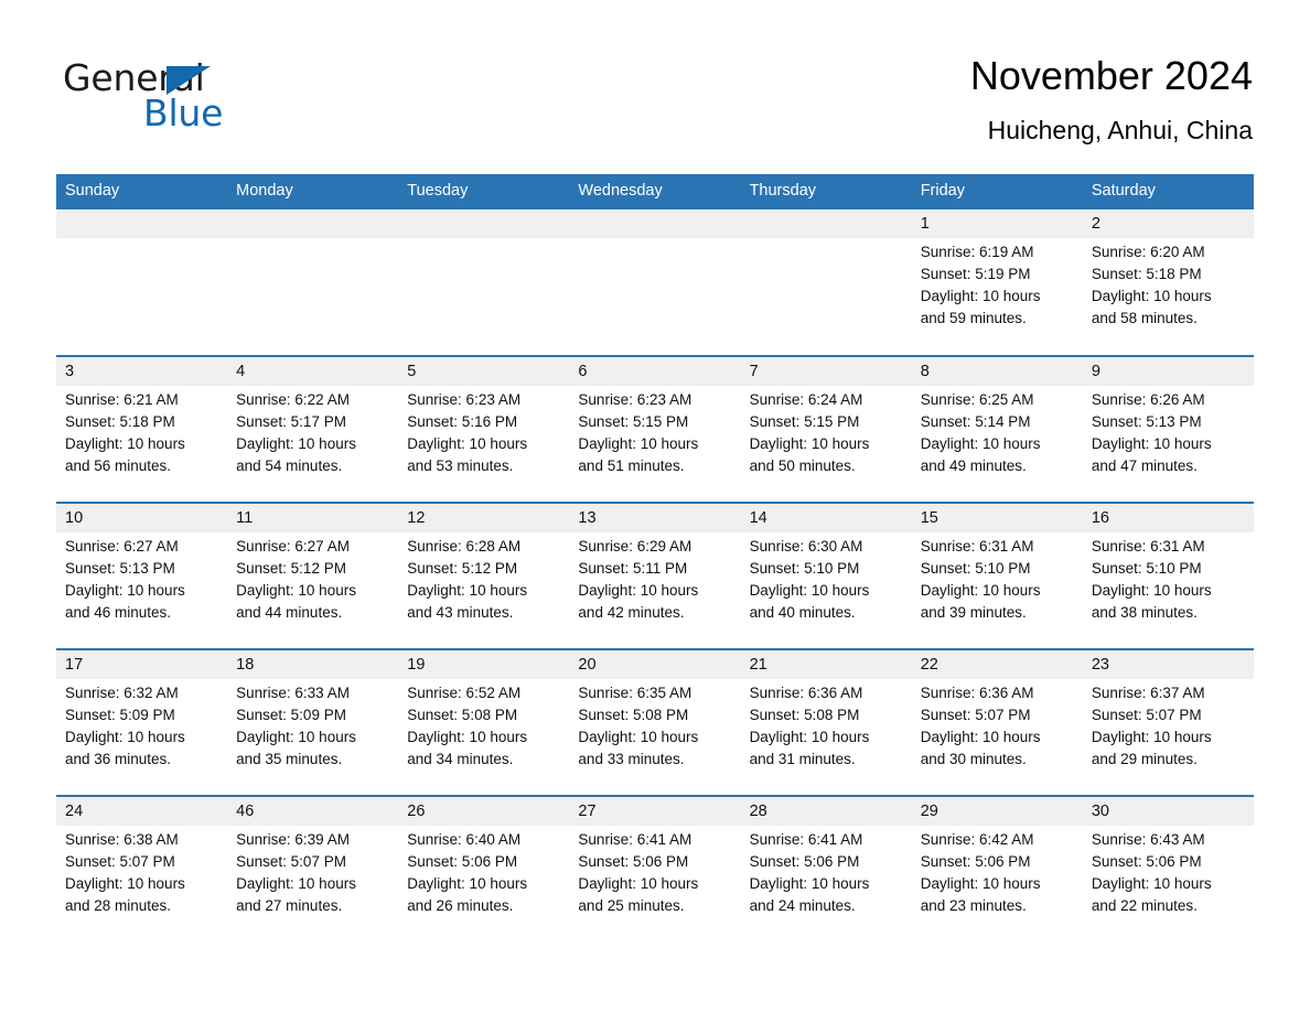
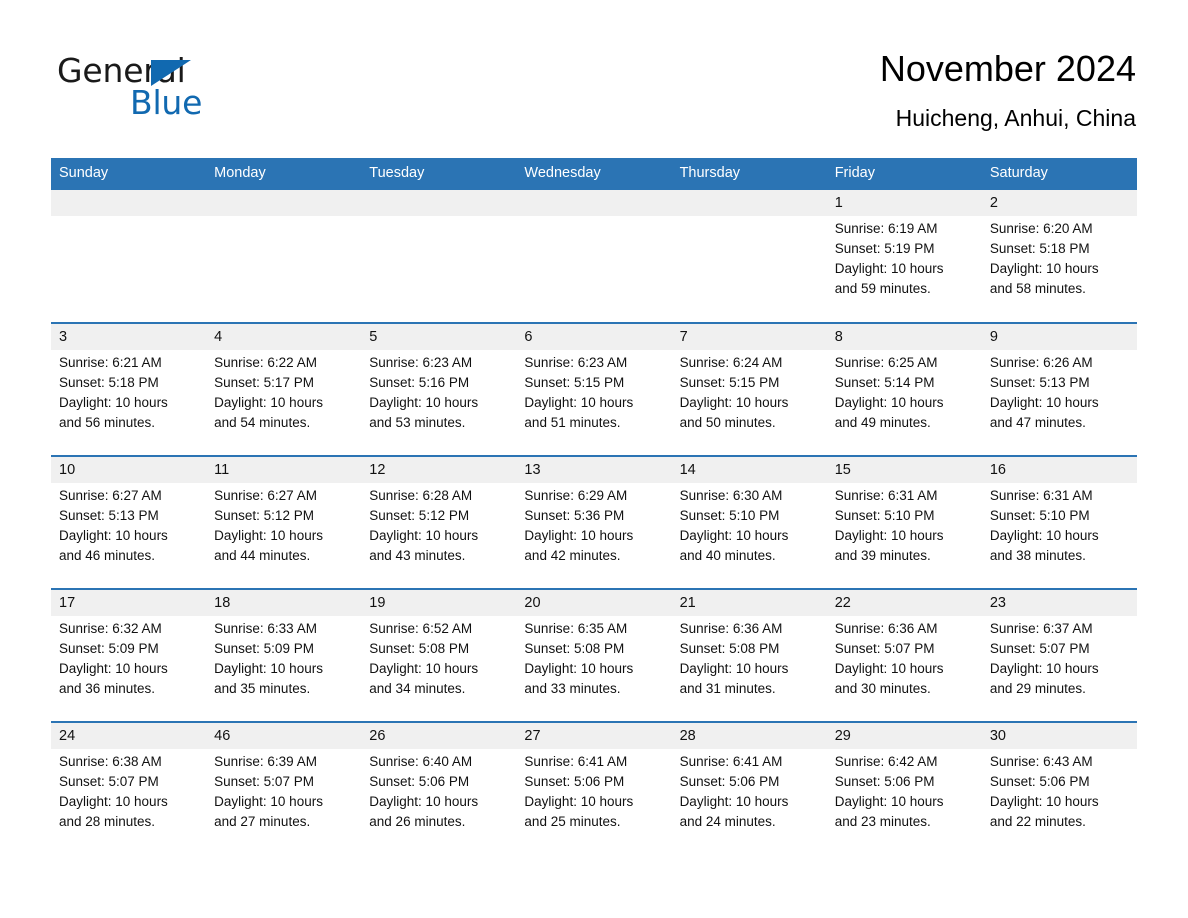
  General
  Blue
  November 2024
  Huicheng, Anhui, China
  Sunday
  Monday
  Tuesday
  Wednesday
  Thursday
  Friday
  Saturday
  1
  Sunrise: 6:19 AM
  Sunset: 5:19 PM
  Daylight: 10 hours
  and 59 minutes.
  2
  Sunrise: 6:20 AM
  Sunset: 5:18 PM
  Daylight: 10 hours
  and 58 minutes.
  3
  Sunrise: 6:21 AM
  Sunset: 5:18 PM
  Daylight: 10 hours
  and 56 minutes.
  4
  Sunrise: 6:22 AM
  Sunset: 5:17 PM
  Daylight: 10 hours
  and 54 minutes.
  5
  Sunrise: 6:23 AM
  Sunset: 5:16 PM
  Daylight: 10 hours
  and 53 minutes.
  6
  Sunrise: 6:23 AM
  Sunset: 5:15 PM
  Daylight: 10 hours
  and 51 minutes.
  7
  Sunrise: 6:24 AM
  Sunset: 5:15 PM
  Daylight: 10 hours
  and 50 minutes.
  8
  Sunrise: 6:25 AM
  Sunset: 5:14 PM
  Daylight: 10 hours
  and 49 minutes.
  9
  Sunrise: 6:26 AM
  Sunset: 5:13 PM
  Daylight: 10 hours
  and 47 minutes.
  10
  Sunrise: 6:27 AM
  Sunset: 5:13 PM
  Daylight: 10 hours
  and 46 minutes.
  11
  Sunrise: 6:27 AM
  Sunset: 5:12 PM
  Daylight: 10 hours
  and 44 minutes.
  12
  Sunrise: 6:28 AM
  Sunset: 5:12 PM
  Daylight: 10 hours
  and 43 minutes.
  13
  Sunrise: 6:29 AM
- Sunset: 5:11 PM
+ Sunset: 5:36 PM
  Daylight: 10 hours
  and 42 minutes.
  14
  Sunrise: 6:30 AM
  Sunset: 5:10 PM
  Daylight: 10 hours
  and 40 minutes.
  15
  Sunrise: 6:31 AM
  Sunset: 5:10 PM
  Daylight: 10 hours
  and 39 minutes.
  16
  Sunrise: 6:31 AM
  Sunset: 5:10 PM
  Daylight: 10 hours
  and 38 minutes.
  17
  Sunrise: 6:32 AM
  Sunset: 5:09 PM
  Daylight: 10 hours
  and 36 minutes.
  18
  Sunrise: 6:33 AM
  Sunset: 5:09 PM
  Daylight: 10 hours
  and 35 minutes.
  19
  Sunrise: 6:52 AM
  Sunset: 5:08 PM
  Daylight: 10 hours
  and 34 minutes.
  20
  Sunrise: 6:35 AM
  Sunset: 5:08 PM
  Daylight: 10 hours
  and 33 minutes.
  21
  Sunrise: 6:36 AM
  Sunset: 5:08 PM
  Daylight: 10 hours
  and 31 minutes.
  22
  Sunrise: 6:36 AM
  Sunset: 5:07 PM
  Daylight: 10 hours
  and 30 minutes.
  23
  Sunrise: 6:37 AM
  Sunset: 5:07 PM
  Daylight: 10 hours
  and 29 minutes.
  24
  Sunrise: 6:38 AM
  Sunset: 5:07 PM
  Daylight: 10 hours
  and 28 minutes.
  46
  Sunrise: 6:39 AM
  Sunset: 5:07 PM
  Daylight: 10 hours
  and 27 minutes.
  26
  Sunrise: 6:40 AM
  Sunset: 5:06 PM
  Daylight: 10 hours
  and 26 minutes.
  27
  Sunrise: 6:41 AM
  Sunset: 5:06 PM
  Daylight: 10 hours
  and 25 minutes.
  28
  Sunrise: 6:41 AM
  Sunset: 5:06 PM
  Daylight: 10 hours
  and 24 minutes.
  29
  Sunrise: 6:42 AM
  Sunset: 5:06 PM
  Daylight: 10 hours
  and 23 minutes.
  30
  Sunrise: 6:43 AM
  Sunset: 5:06 PM
  Daylight: 10 hours
  and 22 minutes.
